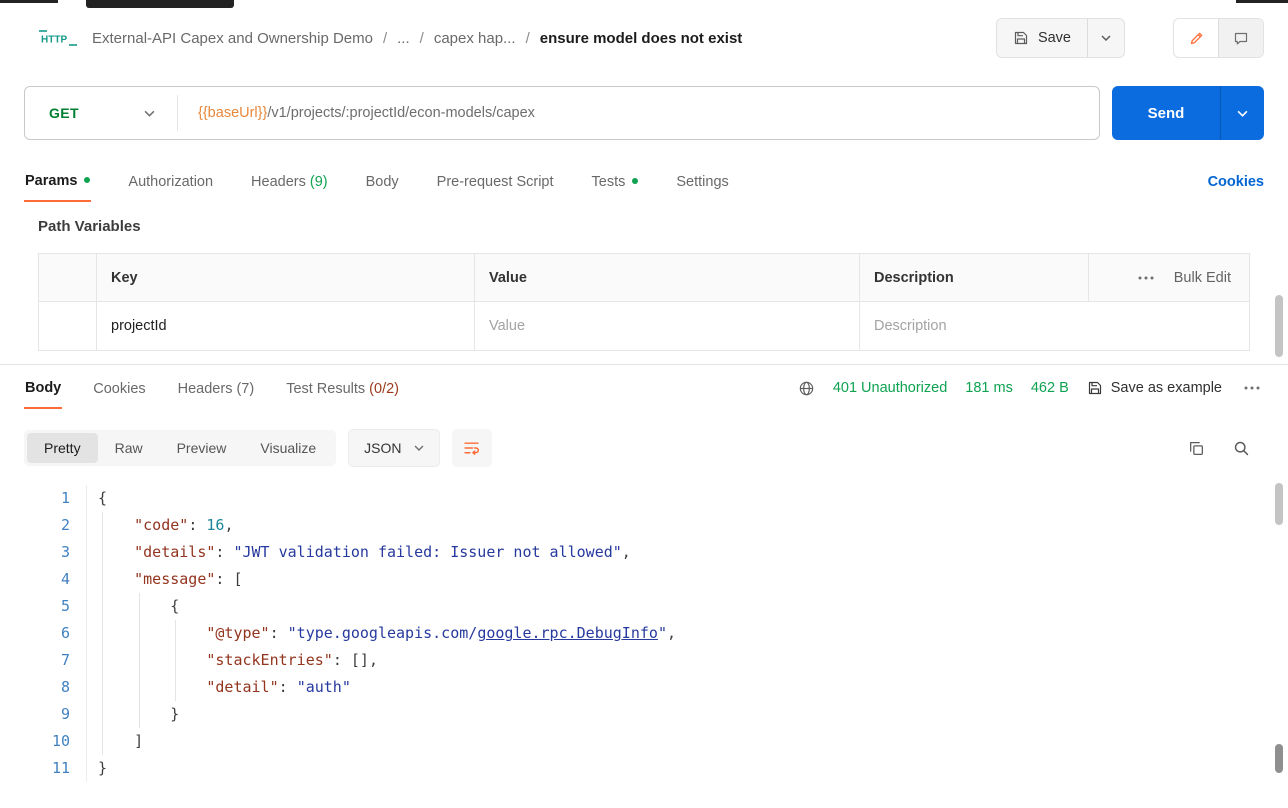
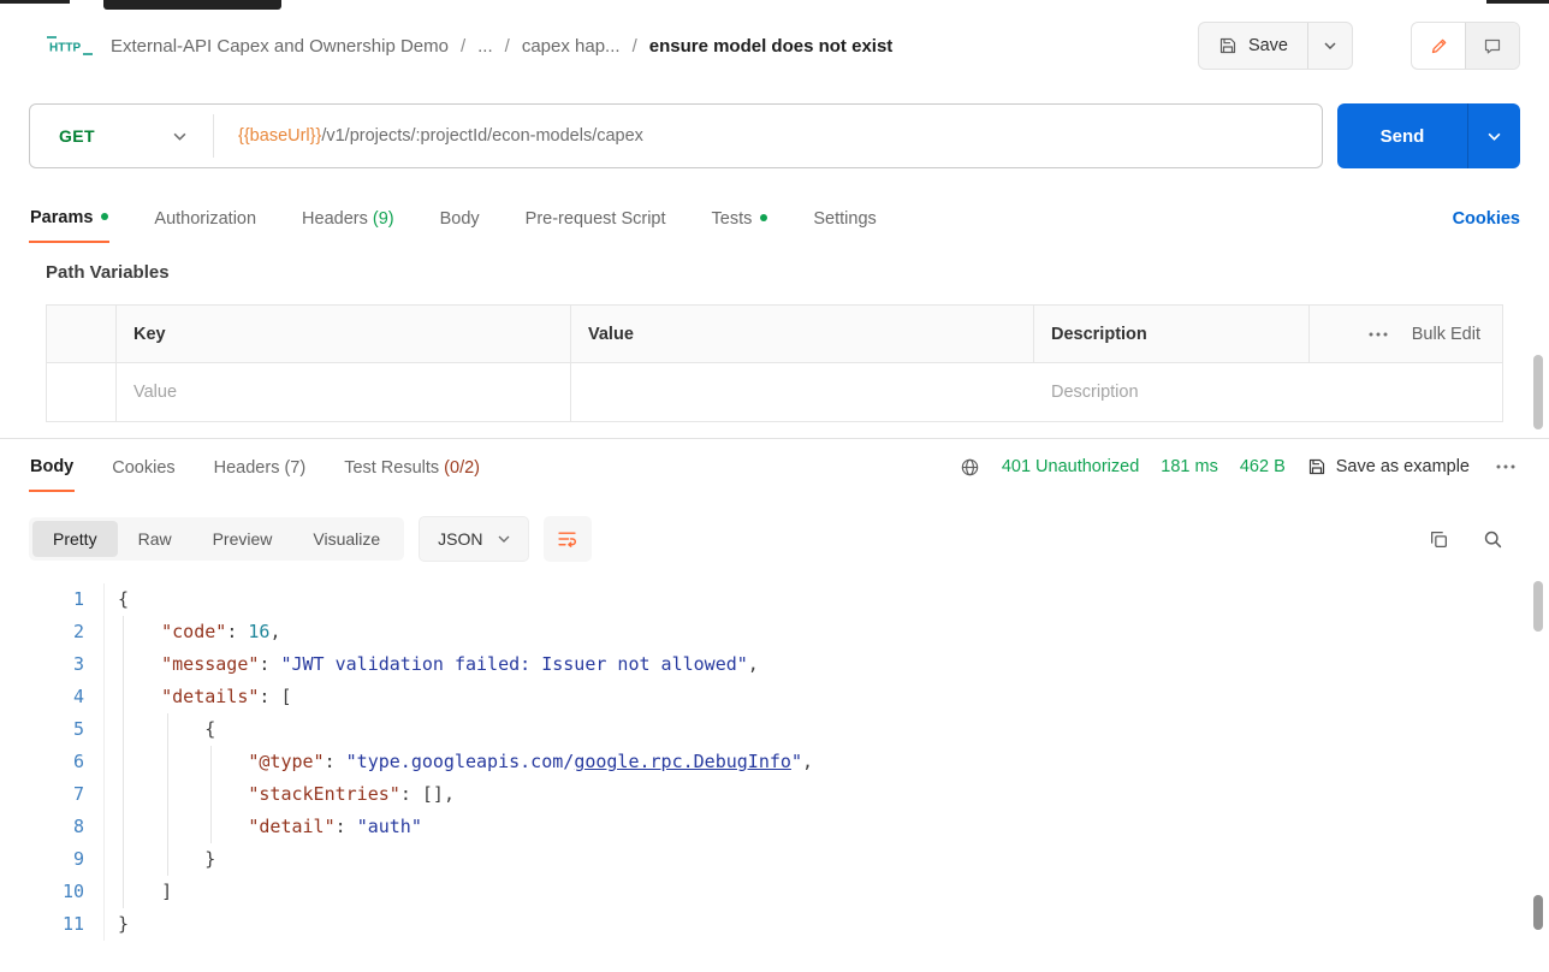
  HTTP
  External-API Capex and Ownership Demo
  /
  ...
  /
  capex hap...
  /
  ensure model does not exist
  Save
  GET
  {{baseUrl}}/v1/projects/:projectId/econ-models/capex
  Send
  Params
  Authorization
  Headers (9)
  Body
  Pre-request Script
  Tests
  Settings
  Cookies
  Path Variables
  Key
  Value
  Description
  Bulk Edit
- projectId
  Value
  Description
  Body
  Cookies
  Headers (7)
  Test Results (0/2)
  401 Unauthorized
  181 ms
  462 B
  Save as example
  Pretty
  Raw
  Preview
  Visualize
  JSON
  1
  {
  2
  "code": 16,
  3
- "details": "JWT validation failed: Issuer not allowed",
+ "message": "JWT validation failed: Issuer not allowed",
  4
- "message": [
+ "details": [
  5
  {
  6
  "@type": "type.googleapis.com/google.rpc.DebugInfo",
  7
  "stackEntries": [],
  8
  "detail": "auth"
  9
  }
  10
  ]
  11
  }
